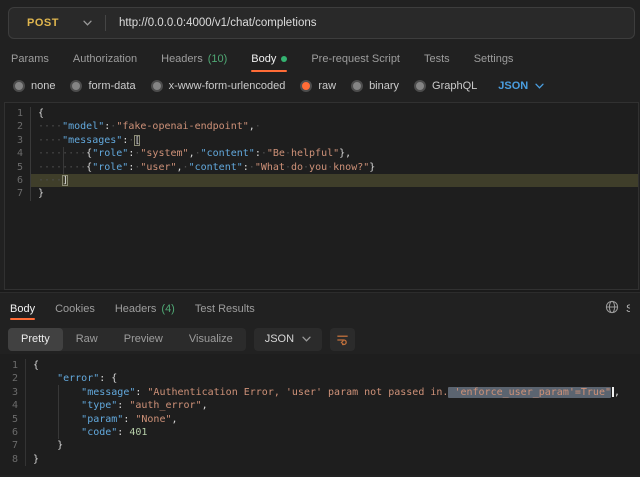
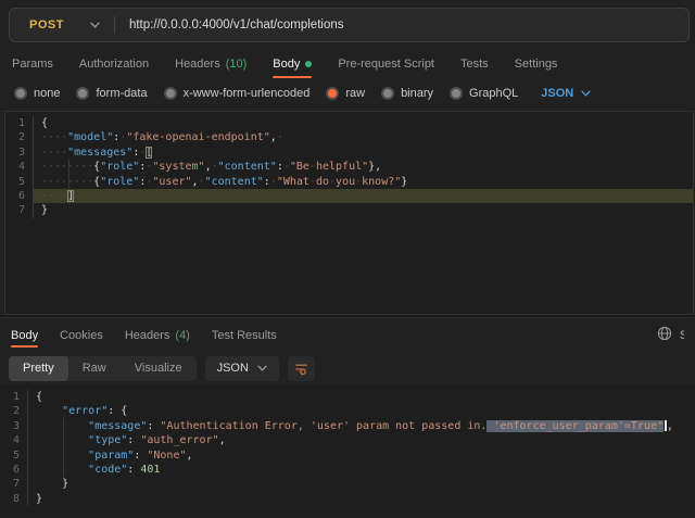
  POST
  http://0.0.0.0:4000/v1/chat/completions
  Params
  Authorization
  Headers
  (10)
  Body
  Pre-request Script
  Tests
  Settings
  none
  form-data
  x-www-form-urlencoded
  raw
  binary
  GraphQL
  JSON
  1
  {
  2
  ····"model":·"fake-openai-endpoint",·
  3
  ····"messages":·[
  4
  ········{"role":·"system",·"content":·"Be·helpful"},
  5
  ········{"role":·"user",·"content":·"What·do·you·know?"}
  6
  ····]
  7
  }
  Body
  Cookies
  Headers
  (4)
  Test Results
  S
  Pretty
  Raw
- Preview
  Visualize
  JSON
  1
  {
  2
  "error": {
  3
  "message": "Authentication Error, 'user' param not passed in. 'enforce_user_param'=True" ,
  4
  "type": "auth_error",
  5
  "param": "None",
  6
  "code": 401
  7
  }
  8
  }
